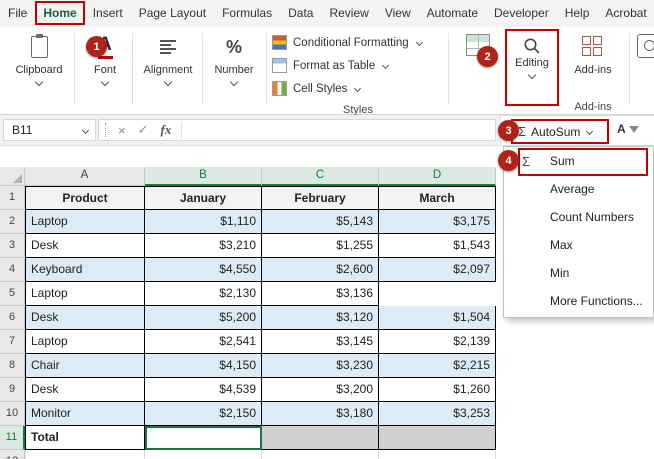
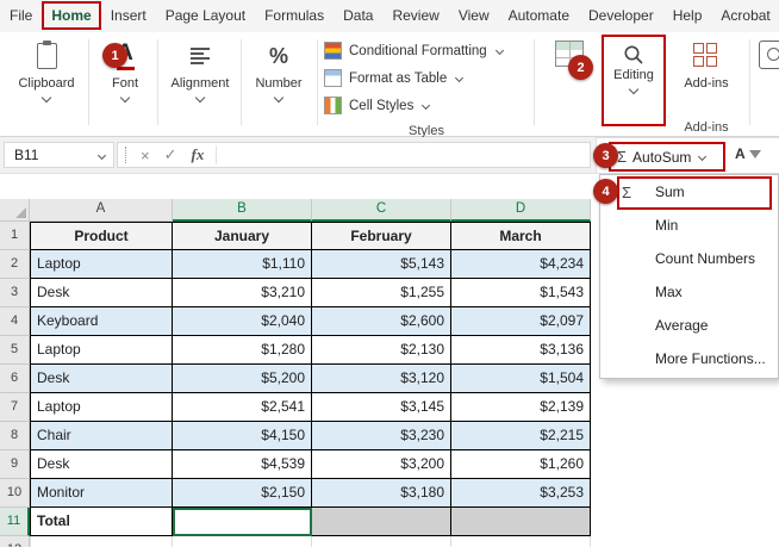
  File
  Home
  Insert
  Page Layout
  Formulas
  Data
  Review
  View
  Automate
  Developer
  Help
  Acrobat
  Clipboard
  Font
  Alignment
  %
  Number
  Conditional Formatting
  Format as Table
  Cell Styles
  Styles
  Editing
  Add-ins
  Add-ins
  B11
  ×
  ✓
  fx
  A
  B
  C
  D
  1
  Product
  January
  February
  March
  2
  Laptop
  $1,110
  $5,143
- $3,175
+ $4,234
  3
  Desk
  $3,210
  $1,255
  $1,543
  4
  Keyboard
- $4,550
+ $2,040
  $2,600
  $2,097
  5
  Laptop
+ $1,280
  $2,130
  $3,136
  6
  Desk
  $5,200
  $3,120
  $1,504
  7
  Laptop
  $2,541
  $3,145
  $2,139
  8
  Chair
  $4,150
  $3,230
  $2,215
  9
  Desk
  $4,539
  $3,200
  $1,260
  10
  Monitor
  $2,150
  $3,180
  $3,253
  11
  Total
  Σ
  AutoSum
  A
  Σ
  Sum
- Average
+ Min
  Count Numbers
  Max
- Min
+ Average
  More Functions...
  1
  2
  3
  4
